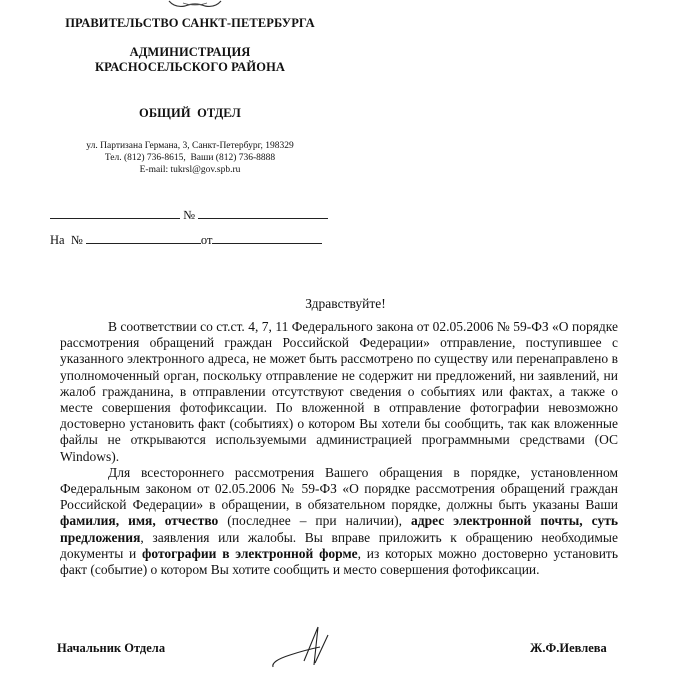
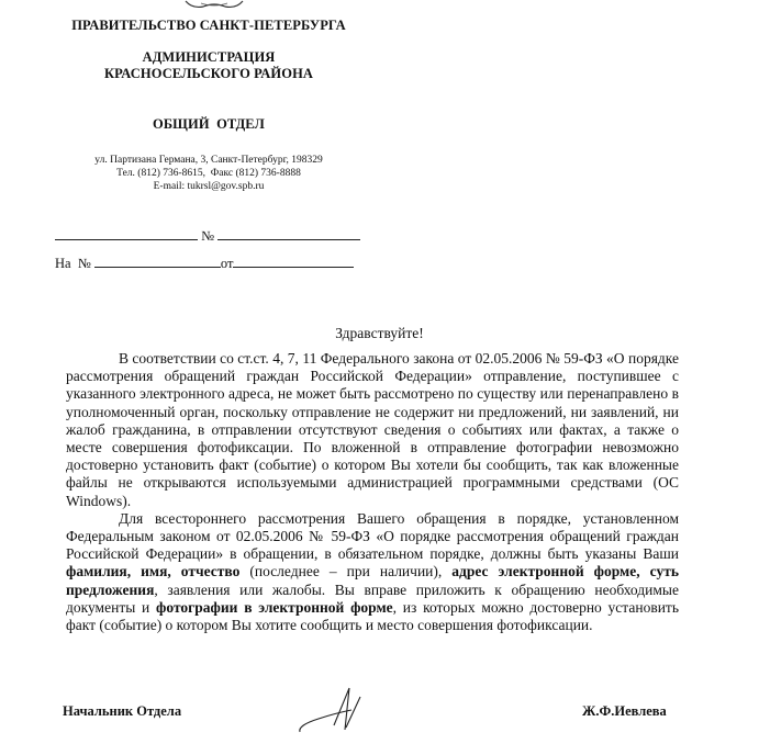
  ПРАВИТЕЛЬСТВО САНКТ-ПЕТЕРБУРГА
  АДМИНИСТРАЦИЯ
  КРАСНОСЕЛЬСКОГО РАЙОНА
  ОБЩИЙ ОТДЕЛ
  ул. Партизана Германа, 3, Санкт-Петербург, 198329
- Тел. (812) 736-8615, Ваши (812) 736-8888
+ Тел. (812) 736-8615, Факс (812) 736-8888
  E-mail: tukrsl@gov.spb.ru
  №
  На № от
  Здравствуйте!
- В соответствии со ст.ст. 4, 7, 11 Федерального закона от 02.05.2006 № 59-ФЗ «О порядке рассмотрения обращений граждан Российской Федерации» отправление, поступившее с указанного электронного адреса, не может быть рассмотрено по существу или перенаправлено в уполномоченный орган, поскольку отправление не содержит ни предложений, ни заявлений, ни жалоб гражданина, в отправлении отсутствуют сведения о событиях или фактах, а также о месте совершения фотофиксации. По вложенной в отправление фотографии невозможно достоверно установить факт (событиях) о котором Вы хотели бы сообщить, так как вложенные файлы не открываются используемыми администрацией программными средствами (ОС Windows).
+ В соответствии со ст.ст. 4, 7, 11 Федерального закона от 02.05.2006 № 59-ФЗ «О порядке рассмотрения обращений граждан Российской Федерации» отправление, поступившее с указанного электронного адреса, не может быть рассмотрено по существу или перенаправлено в уполномоченный орган, поскольку отправление не содержит ни предложений, ни заявлений, ни жалоб гражданина, в отправлении отсутствуют сведения о событиях или фактах, а также о месте совершения фотофиксации. По вложенной в отправление фотографии невозможно достоверно установить факт (событие) о котором Вы хотели бы сообщить, так как вложенные файлы не открываются используемыми администрацией программными средствами (ОС Windows).
- Для всестороннего рассмотрения Вашего обращения в порядке, установленном Федеральным законом от 02.05.2006 № 59-ФЗ «О порядке рассмотрения обращений граждан Российской Федерации» в обращении, в обязательном порядке, должны быть указаны Ваши фамилия, имя, отчество (последнее – при наличии), адрес электронной почты, суть предложения, заявления или жалобы. Вы вправе приложить к обращению необходимые документы и фотографии в электронной форме, из которых можно достоверно установить факт (событие) о котором Вы хотите сообщить и место совершения фотофиксации.
+ Для всестороннего рассмотрения Вашего обращения в порядке, установленном Федеральным законом от 02.05.2006 № 59-ФЗ «О порядке рассмотрения обращений граждан Российской Федерации» в обращении, в обязательном порядке, должны быть указаны Ваши фамилия, имя, отчество (последнее – при наличии), адрес электронной форме, суть предложения, заявления или жалобы. Вы вправе приложить к обращению необходимые документы и фотографии в электронной форме, из которых можно достоверно установить факт (событие) о котором Вы хотите сообщить и место совершения фотофиксации.
  Начальник Отдела
  Ж.Ф.Иевлева
